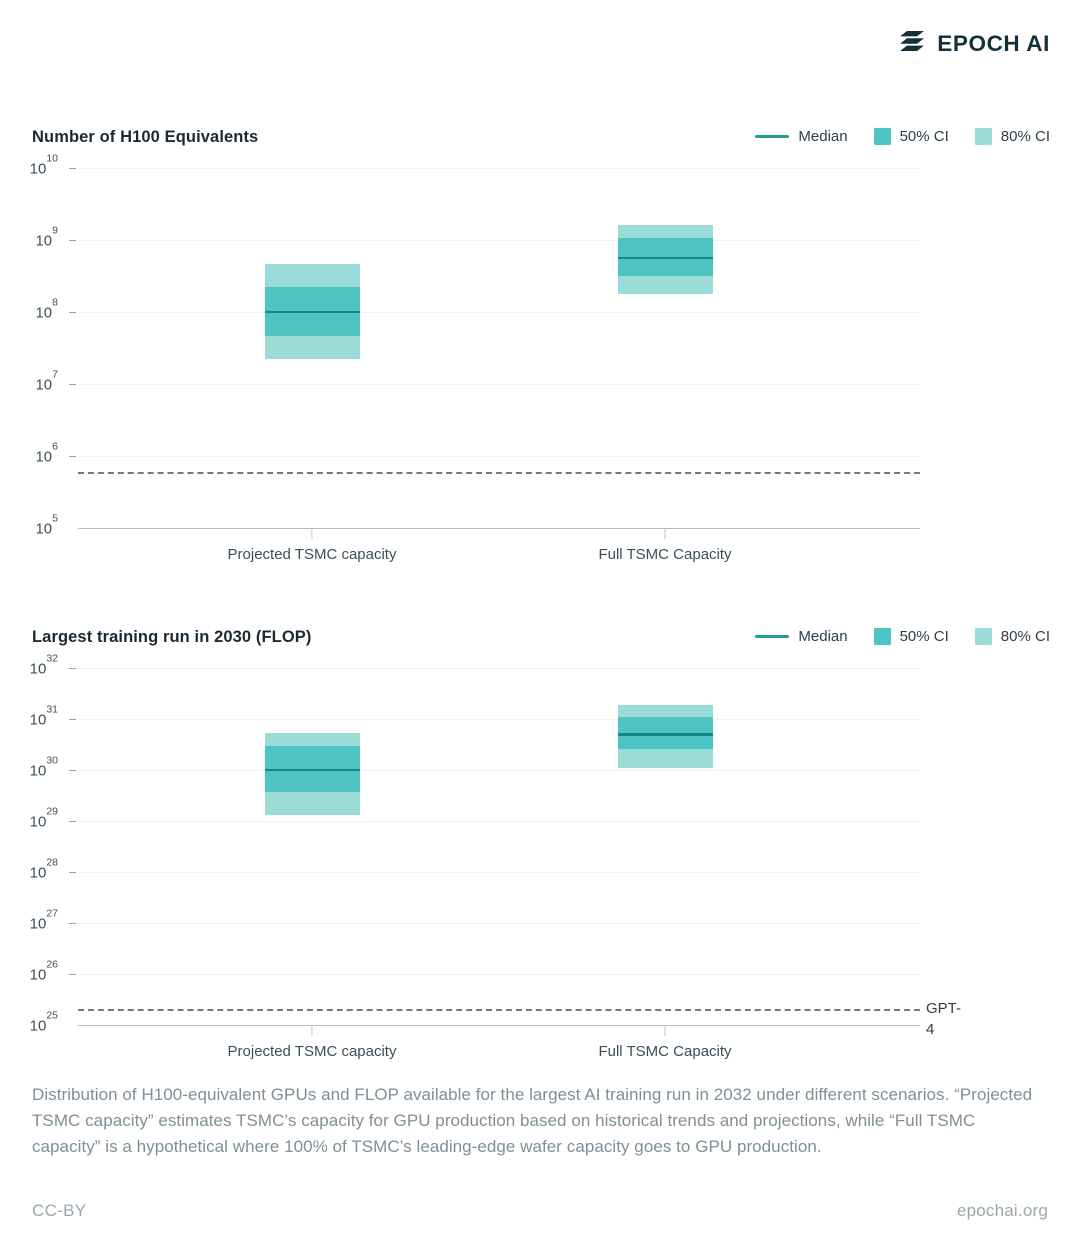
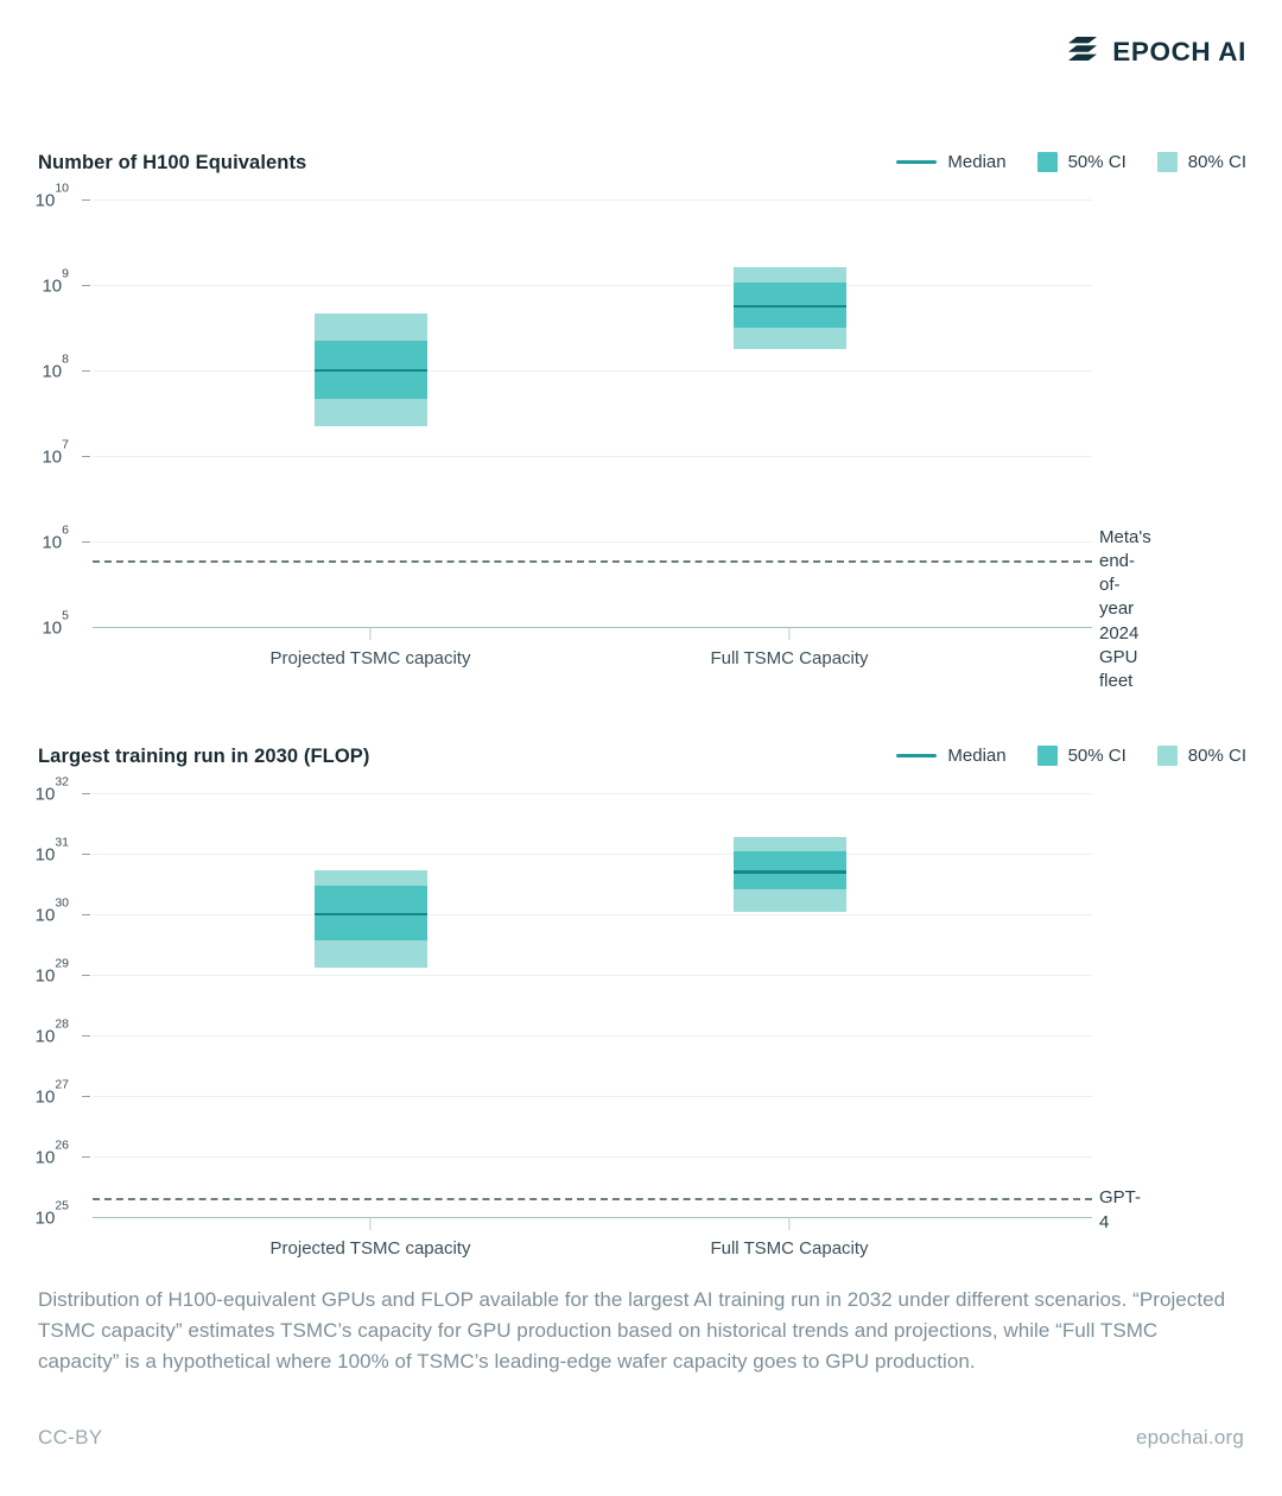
  EPOCH AI
  Number of H100 Equivalents
  Median
  50% CI
  80% CI
  105
  106
  107
  108
  109
  1010
+ Meta's
+ end-of-year 2024
+ GPU fleet
  Projected TSMC capacity
  Full TSMC Capacity
  Largest training run in 2030 (FLOP)
  Median
  50% CI
  80% CI
  1025
  1026
  1027
  1028
  1029
  1030
  1031
  1032
  GPT-4
  Projected TSMC capacity
  Full TSMC Capacity
  Distribution of H100-equivalent GPUs and FLOP available for the largest AI training run in 2032 under different scenarios. “Projected TSMC capacity” estimates TSMC’s capacity for GPU production based on historical trends and projections, while “Full TSMC capacity” is a hypothetical where 100% of TSMC’s leading-edge wafer capacity goes to GPU production.
  CC-BY
  epochai.org
